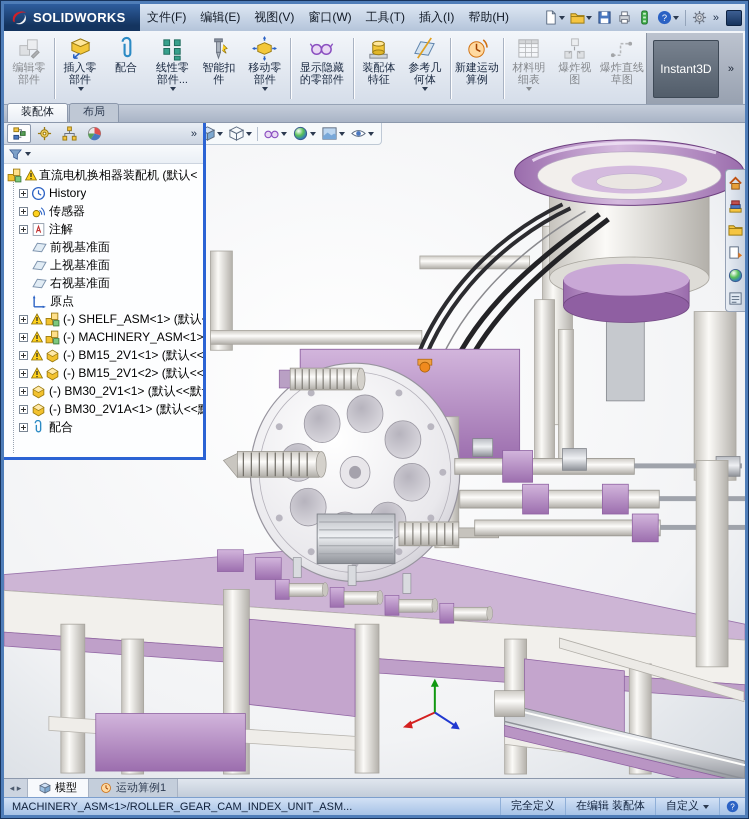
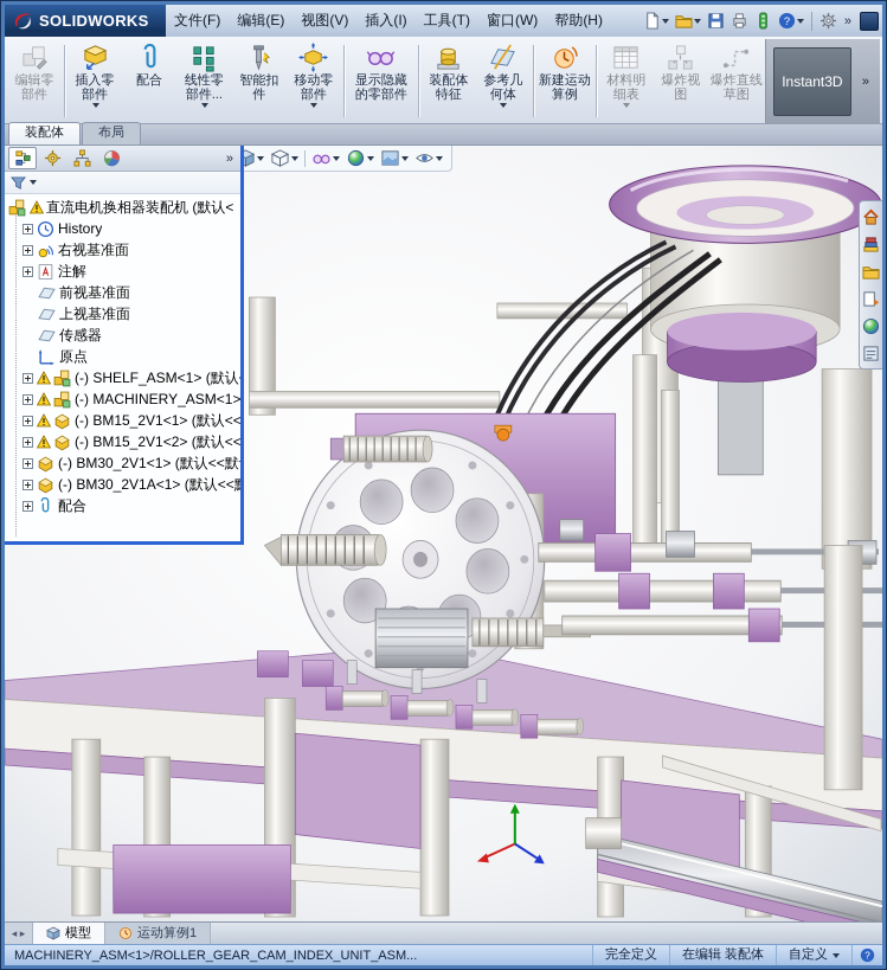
  SOLIDWORKS
  文件(F)
  编辑(E)
  视图(V)
- 窗口(W)
+ 插入(I)
  工具(T)
- 插入(I)
+ 窗口(W)
  帮助(H)
  ?
  »
  编辑零部件
  插入零部件
  配合
  线性零部件...
  智能扣件
  移动零部件
  显示隐藏的零部件
  装配体特征
  参考几何体
  新建运动算例
  材料明细表
  爆炸视图
  爆炸直线草图
  Instant3D
  »
  装配体
  布局
  »
  直流电机换相器装配机 (默认<
  History
- 传感器
+ 右视基准面
  注解
  前视基准面
  上视基准面
- 右视基准面
+ 传感器
  原点
  (-) SHELF_ASM<1> (默认
  (-) MACHINERY_ASM<1>
  (-) BM15_2V1<1> (默认<<
  (-) BM15_2V1<2> (默认<<
  (-) BM30_2V1<1> (默认<<默
  (-) BM30_2V1A<1> (默认<<
  配合
  ◂ ▸
  模型
  运动算例1
  MACHINERY_ASM<1>/ROLLER_GEAR_CAM_INDEX_UNIT_ASM...
  完全定义
  在编辑 装配体
  自定义
  ?
